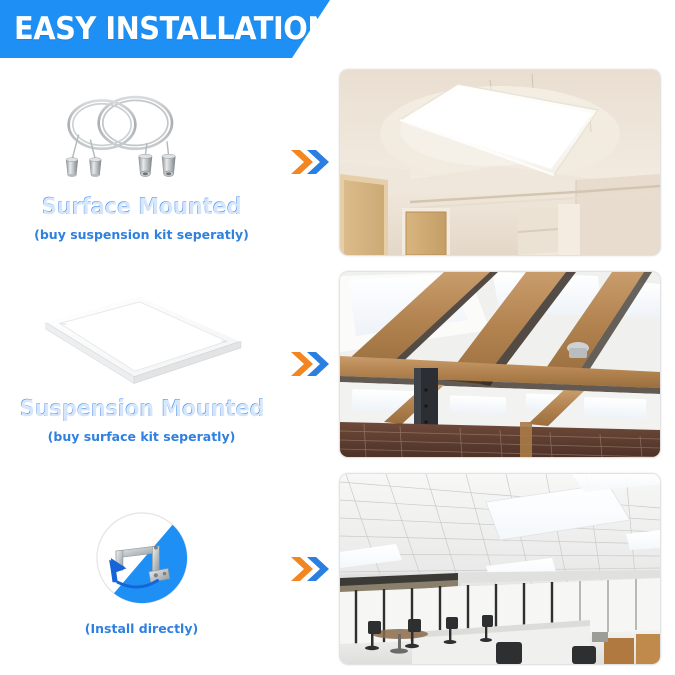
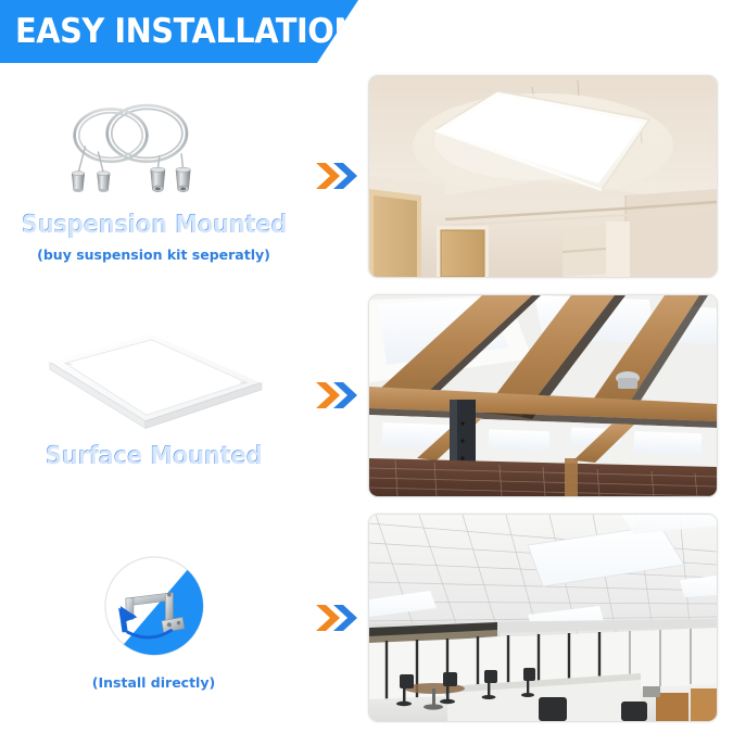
  EASY INSTALLATIO
- Surface Mounted
+ Suspension Mounted
  (buy suspension kit seperatly)
- Suspension Mounted
+ Surface Mounted
- (buy surface kit seperatly)
  (Install directly)
